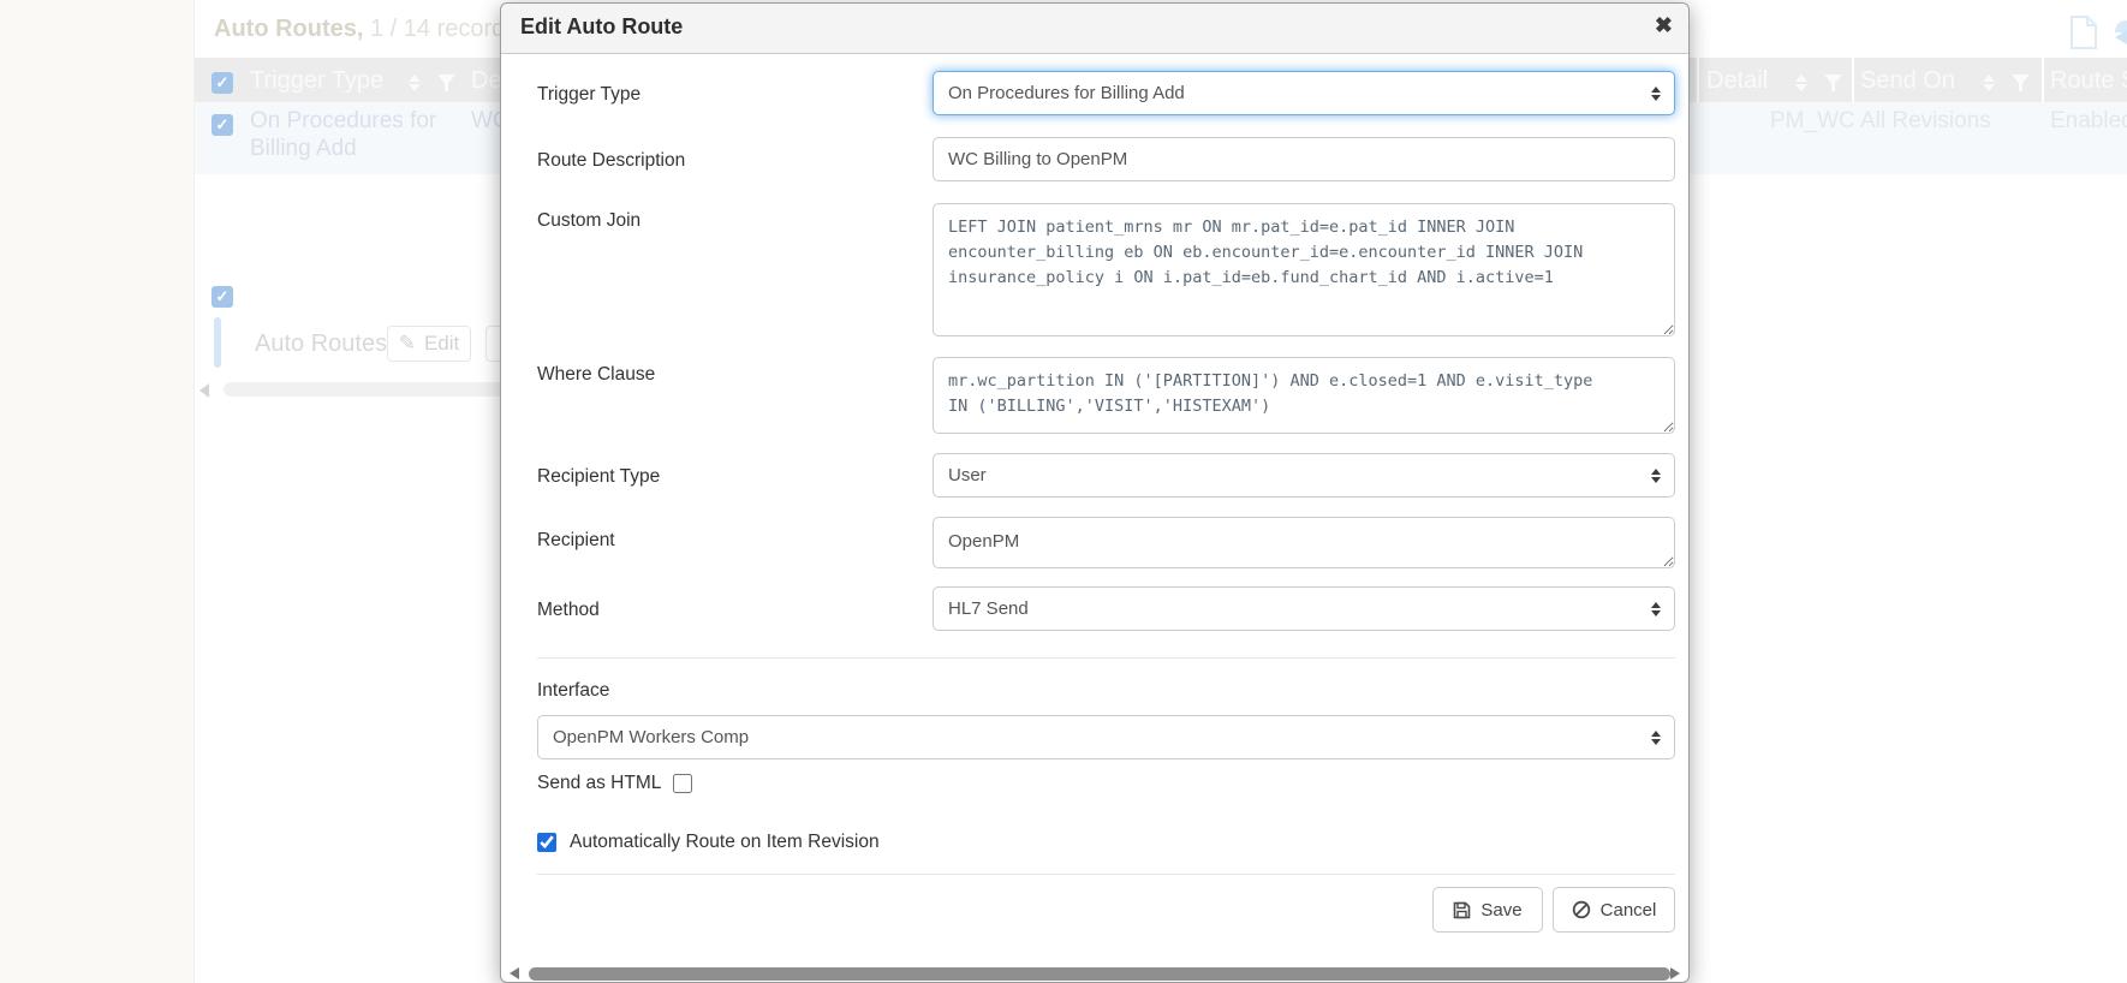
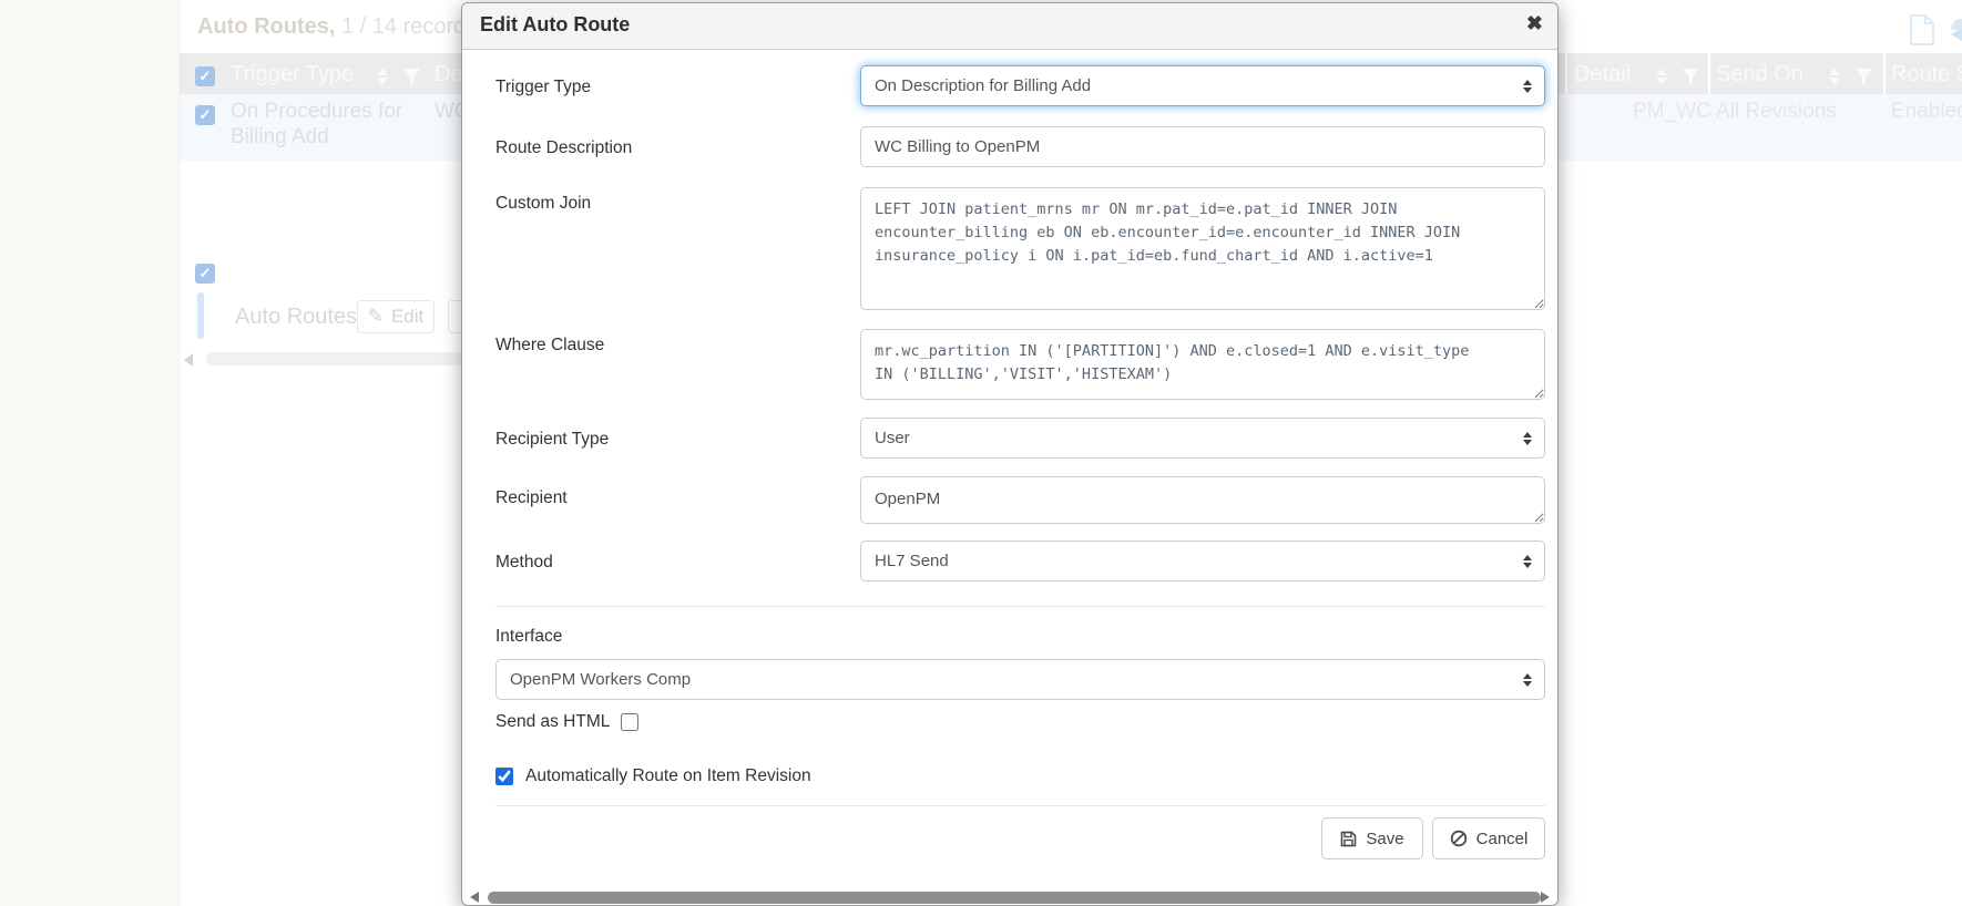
  Auto Routes, 1 / 14 record
  ✓
  ✓
  On Procedures for
  Billing Add
  ✓
  Auto Routes
  ✎
  Edit
  Edit Auto Route
  ✖
  Trigger Type
- On Procedures for Billing Add
+ On Description for Billing Add
  Route Description
  WC Billing to OpenPM
  Custom Join
  LEFT JOIN patient_mrns mr ON mr.pat_id=e.pat_id INNER JOIN
  encounter_billing eb ON eb.encounter_id=e.encounter_id INNER JOIN
  insurance_policy i ON i.pat_id=eb.fund_chart_id AND i.active=1
  Where Clause
  mr.wc_partition IN ('[PARTITION]') AND e.closed=1 AND e.visit_type
  IN ('BILLING','VISIT','HISTEXAM')
  Recipient Type
  User
  Recipient
  OpenPM
  Method
  HL7 Send
  Interface
  OpenPM Workers Comp
  Send as HTML
  Automatically Route on Item Revision
  Save
  Cancel
